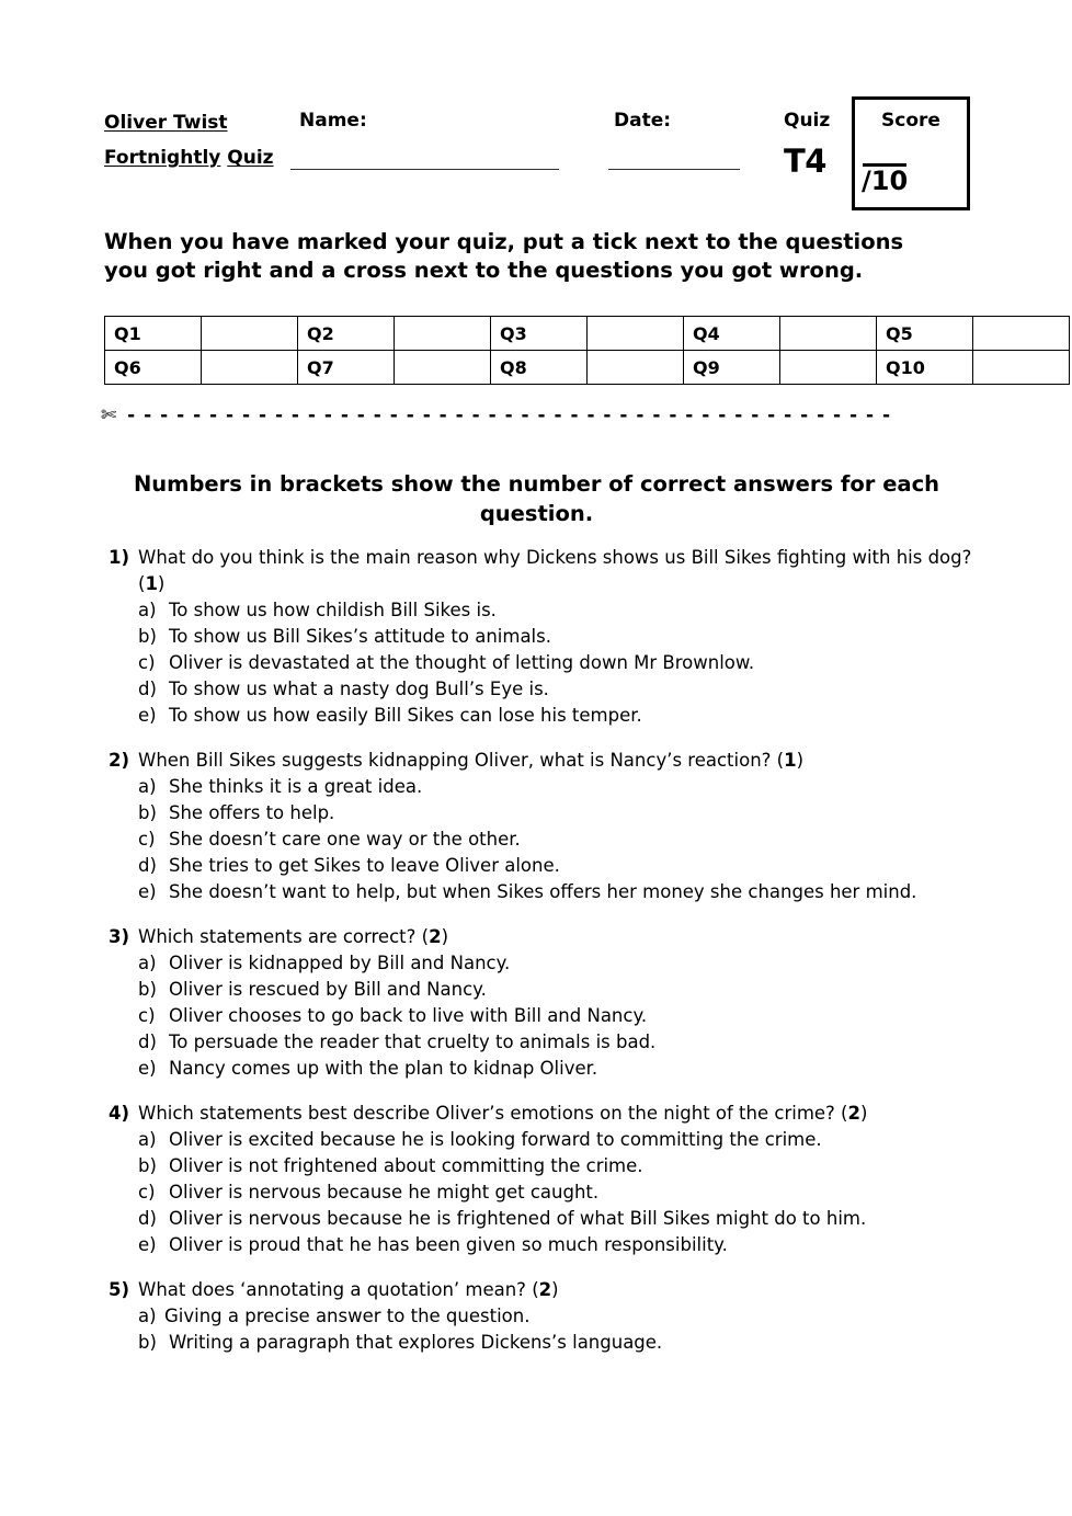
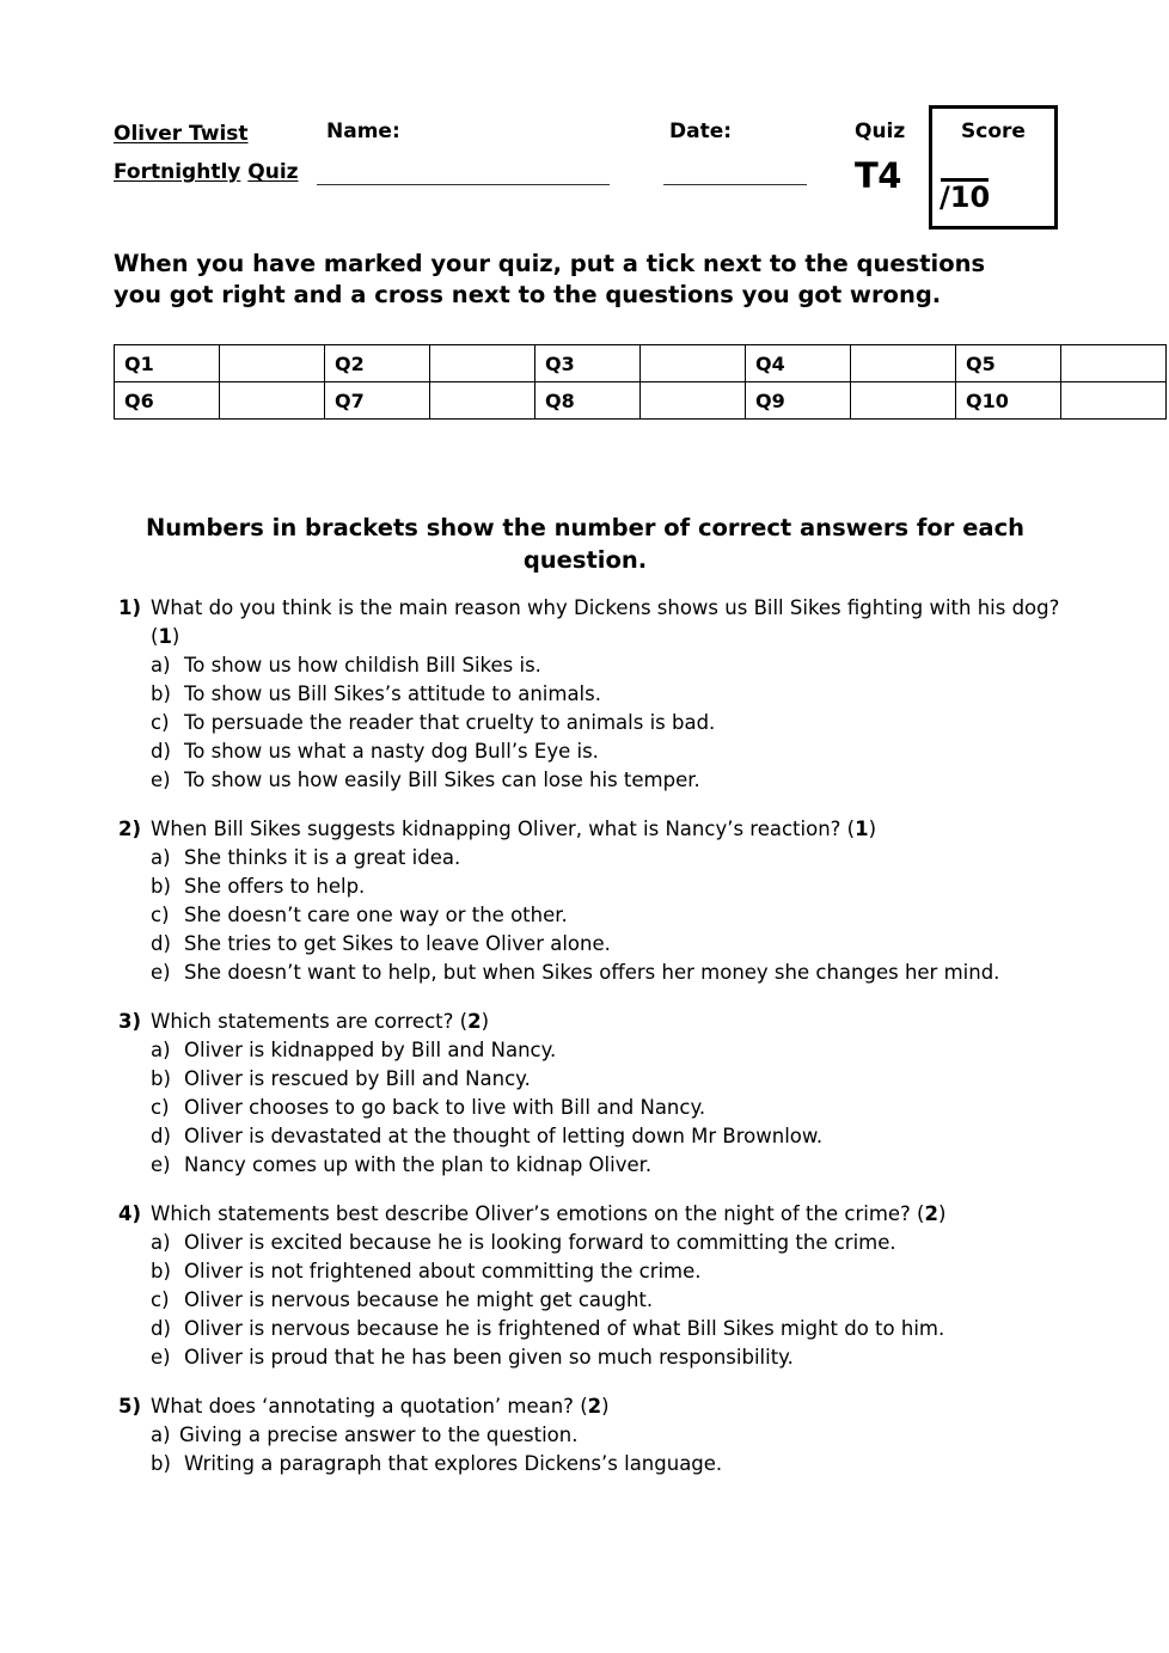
  Oliver Twist Fortnightly Quiz
  Name:
  Date:
  Quiz
  T4
  Score
  /10
  When you have marked your quiz, put a tick next to the questions you got right and a cross next to the questions you got wrong.
  Q1		Q2		Q3		Q4		Q5
  Q6		Q7		Q8		Q9		Q10
- ✄ - - - - - - - - - - - - - - - - - - - - - - - - - - - - - - - - - - - - - - - - - - - - - - -
  Numbers in brackets show the number of correct answers for each question.
  1)
  What do you think is the main reason why Dickens shows us Bill Sikes fighting with his dog? (1)
  a)
  To show us how childish Bill Sikes is.
  b)
  To show us Bill Sikes’s attitude to animals.
  c)
- Oliver is devastated at the thought of letting down Mr Brownlow.
+ To persuade the reader that cruelty to animals is bad.
  d)
  To show us what a nasty dog Bull’s Eye is.
  e)
  To show us how easily Bill Sikes can lose his temper.
  2)
  When Bill Sikes suggests kidnapping Oliver, what is Nancy’s reaction? (1)
  a)
  She thinks it is a great idea.
  b)
  She offers to help.
  c)
  She doesn’t care one way or the other.
  d)
  She tries to get Sikes to leave Oliver alone.
  e)
  She doesn’t want to help, but when Sikes offers her money she changes her mind.
  3)
  Which statements are correct? (2)
  a)
  Oliver is kidnapped by Bill and Nancy.
  b)
  Oliver is rescued by Bill and Nancy.
  c)
  Oliver chooses to go back to live with Bill and Nancy.
  d)
- To persuade the reader that cruelty to animals is bad.
+ Oliver is devastated at the thought of letting down Mr Brownlow.
  e)
  Nancy comes up with the plan to kidnap Oliver.
  4)
  Which statements best describe Oliver’s emotions on the night of the crime? (2)
  a)
  Oliver is excited because he is looking forward to committing the crime.
  b)
  Oliver is not frightened about committing the crime.
  c)
  Oliver is nervous because he might get caught.
  d)
  Oliver is nervous because he is frightened of what Bill Sikes might do to him.
  e)
  Oliver is proud that he has been given so much responsibility.
  5)
  What does ‘annotating a quotation’ mean? (2)
  a)
  Giving a precise answer to the question.
  b)
  Writing a paragraph that explores Dickens’s language.
